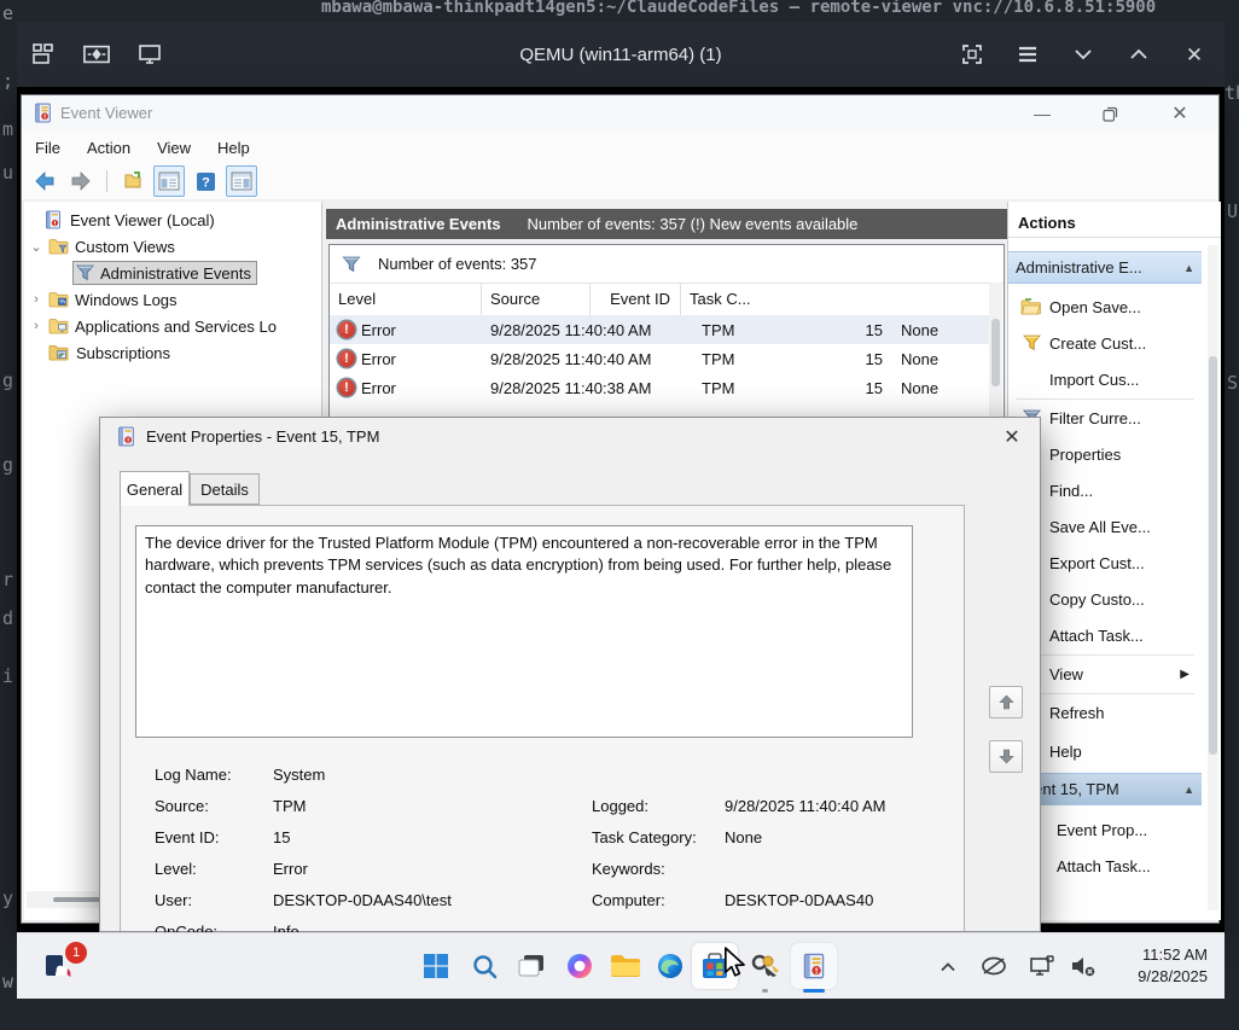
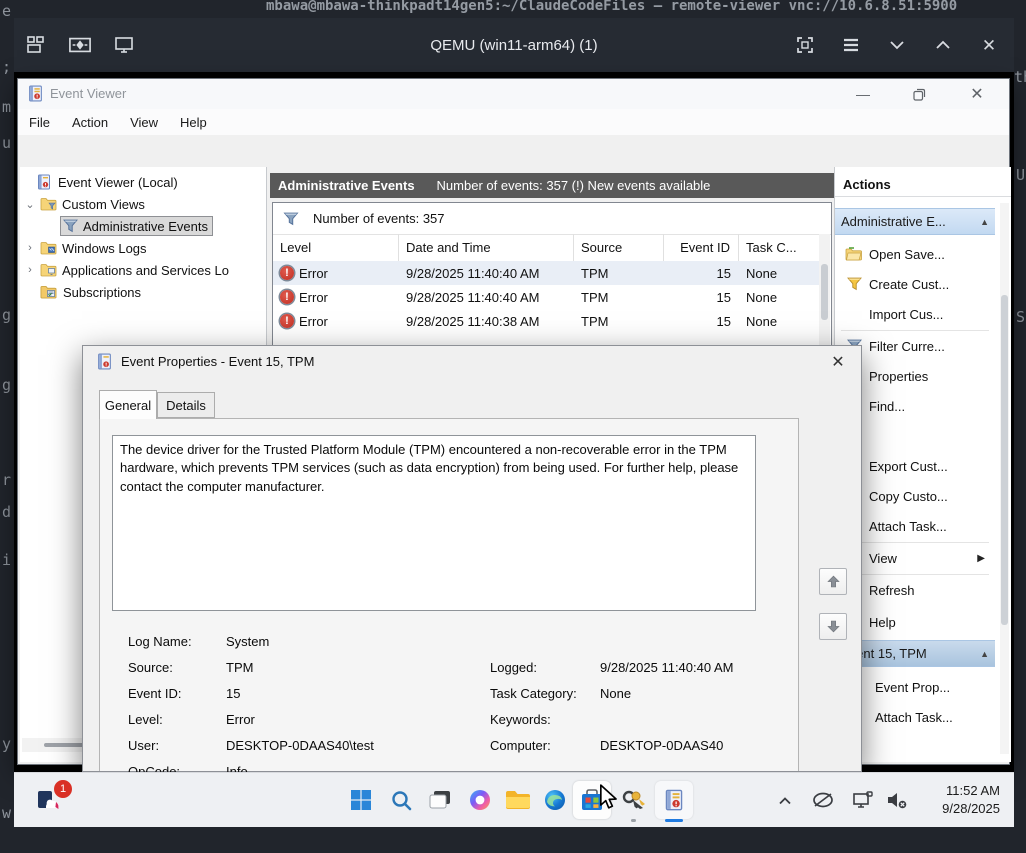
  mbawa@mbawa-thinkpadt14gen5:~/ClaudeCodeFiles — remote-viewer vnc://10.6.8.51:5900
  e
  ;
  m
  u
  g
  g
  r
  d
  i
  y
  w
  U
  S
  QEMU (win11-arm64) (1)
  ✕
  Event Viewer
  —
  ✕
  File
  Action
  View
  Help
- ?
  Event Viewer (Local)
  ⌄
  Custom Views
  Administrative Events
  ›
  Windows Logs
  ›
  Applications and Services Lo
  Subscriptions
  Administrative Events
  Number of events: 357 (!) New events available
  Number of events: 357
  Level
+ Date and Time
  Source
  Event ID
  Task C...
  !
  Error
  9/28/2025 11:40:40 AM
  TPM
  15
  None
  !
  Error
  9/28/2025 11:40:40 AM
  TPM
  15
  None
  !
  Error
  9/28/2025 11:40:38 AM
  TPM
  15
  None
  Actions
  Administrative E...
  ▲
  Open Save...
  Create Cust...
  Import Cus...
  Filter Curre...
  Properties
  Find...
- Save All Eve...
  Export Cust...
  Copy Custo...
  Attach Task...
  View
  ▶
  Refresh
  Help
  nt 15, TPM
  ▲
  Event Prop...
  Attach Task...
  Event Properties - Event 15, TPM
  ✕
  General
  Details
  The device driver for the Trusted Platform Module (TPM) encountered a non-recoverable error in the TPM hardware, which prevents TPM services (such as data encryption) from being used. For further help, please contact the computer manufacturer.
  Log Name:
  System
  Source:
  TPM
  Logged:
  9/28/2025 11:40:40 AM
  Event ID:
  15
  Task Category:
  None
  Level:
  Error
  Keywords:
  User:
  DESKTOP-0DAAS40\test
  Computer:
  DESKTOP-0DAAS40
  OpCode:
  Info
  1
  11:52 AM
  9/28/2025
